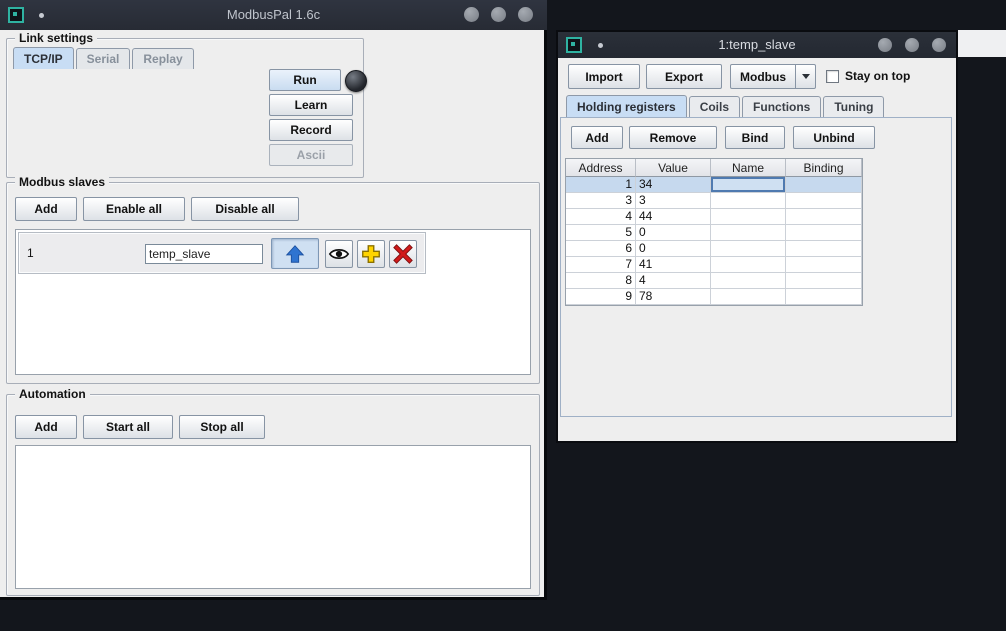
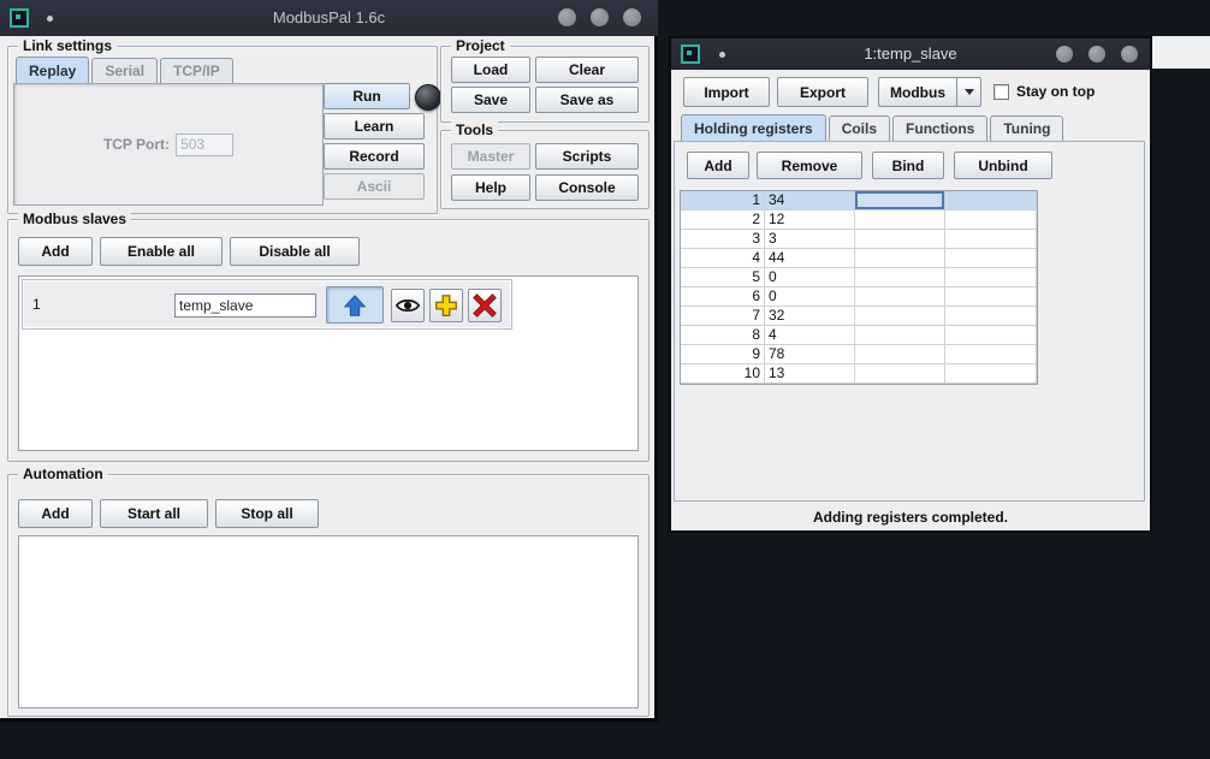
  ModbusPal 1.6c
  Link settings
- TCP/IP
+ Replay
  Serial
- Replay
+ TCP/IP
+ TCP Port:
+ 503
  Run
  Learn
  Record
  Ascii
+ Project
+ Load
+ Clear
+ Save
+ Save as
+ Tools
+ Master
+ Scripts
+ Help
+ Console
  Modbus slaves
  Add
  Enable all
  Disable all
  1
  temp_slave
  Automation
  Add
  Start all
  Stop all
  1:temp_slave
  Import
  Export
  Modbus
  Stay on top
  Holding registers
  Coils
  Functions
  Tuning
  Add
  Remove
  Bind
  Unbind
- Address
- Value
- Name
- Binding
  1
  34
+ 2
+ 12
  3
  3
  4
  44
  5
  0
  6
  0
  7
- 41
+ 32
  8
  4
  9
  78
+ 10
+ 13
+ Adding registers completed.
